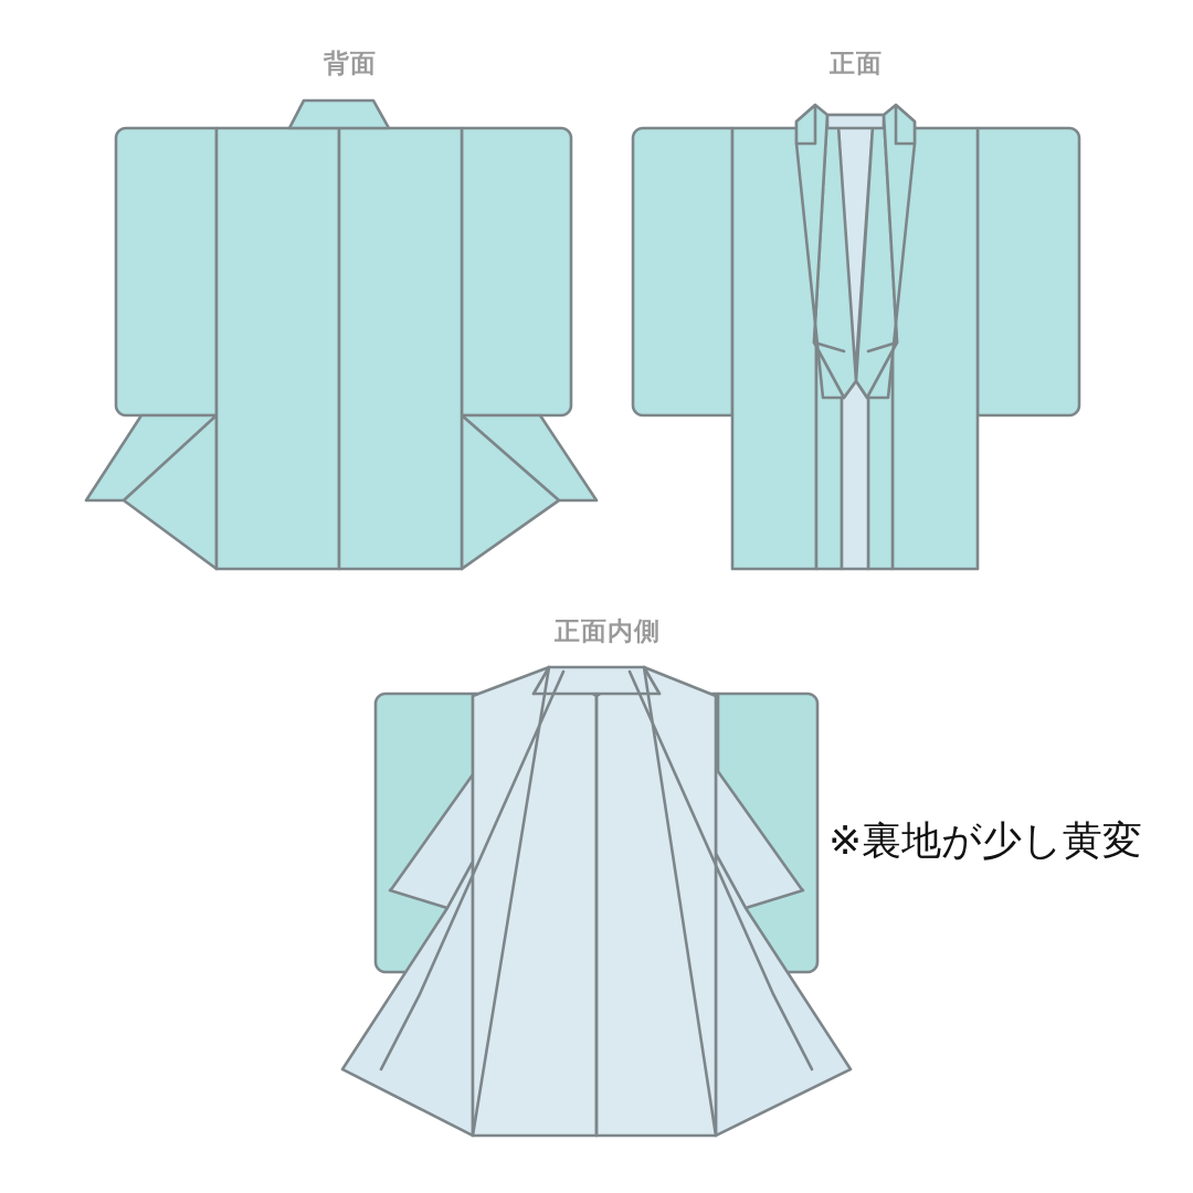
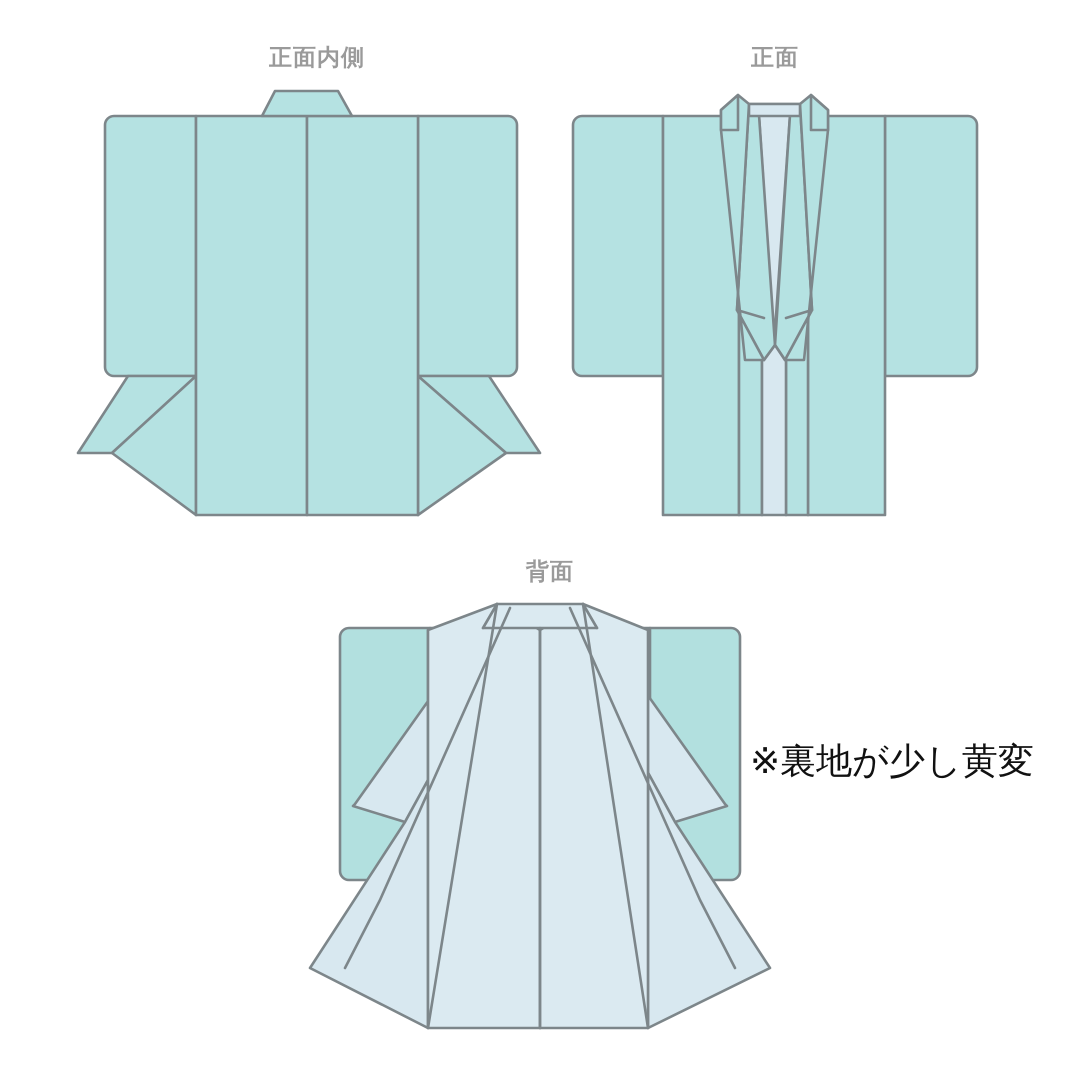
- 背面
+ 正面内側
  正面
- 正面内側
+ 背面
  ※裏地が少し黄変
